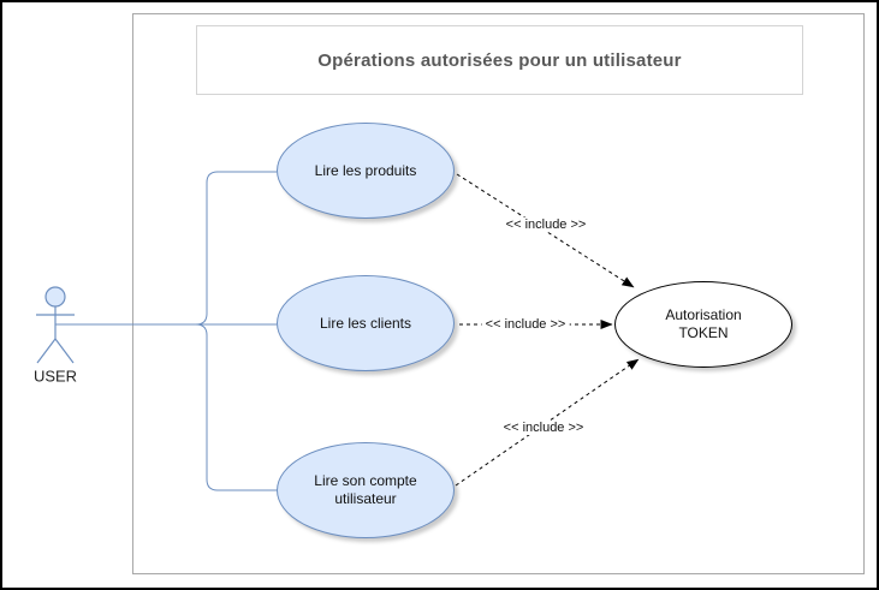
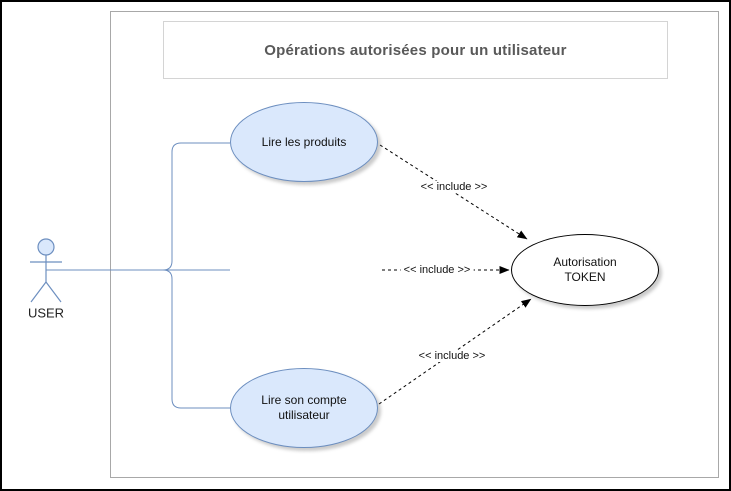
  Opérations autorisées pour un utilisateur
  Lire les produits
- Lire les clients
  Lire son compte utilisateur
  Autorisation TOKEN
  << include >>
  << include >>
  << include >>
  USER
